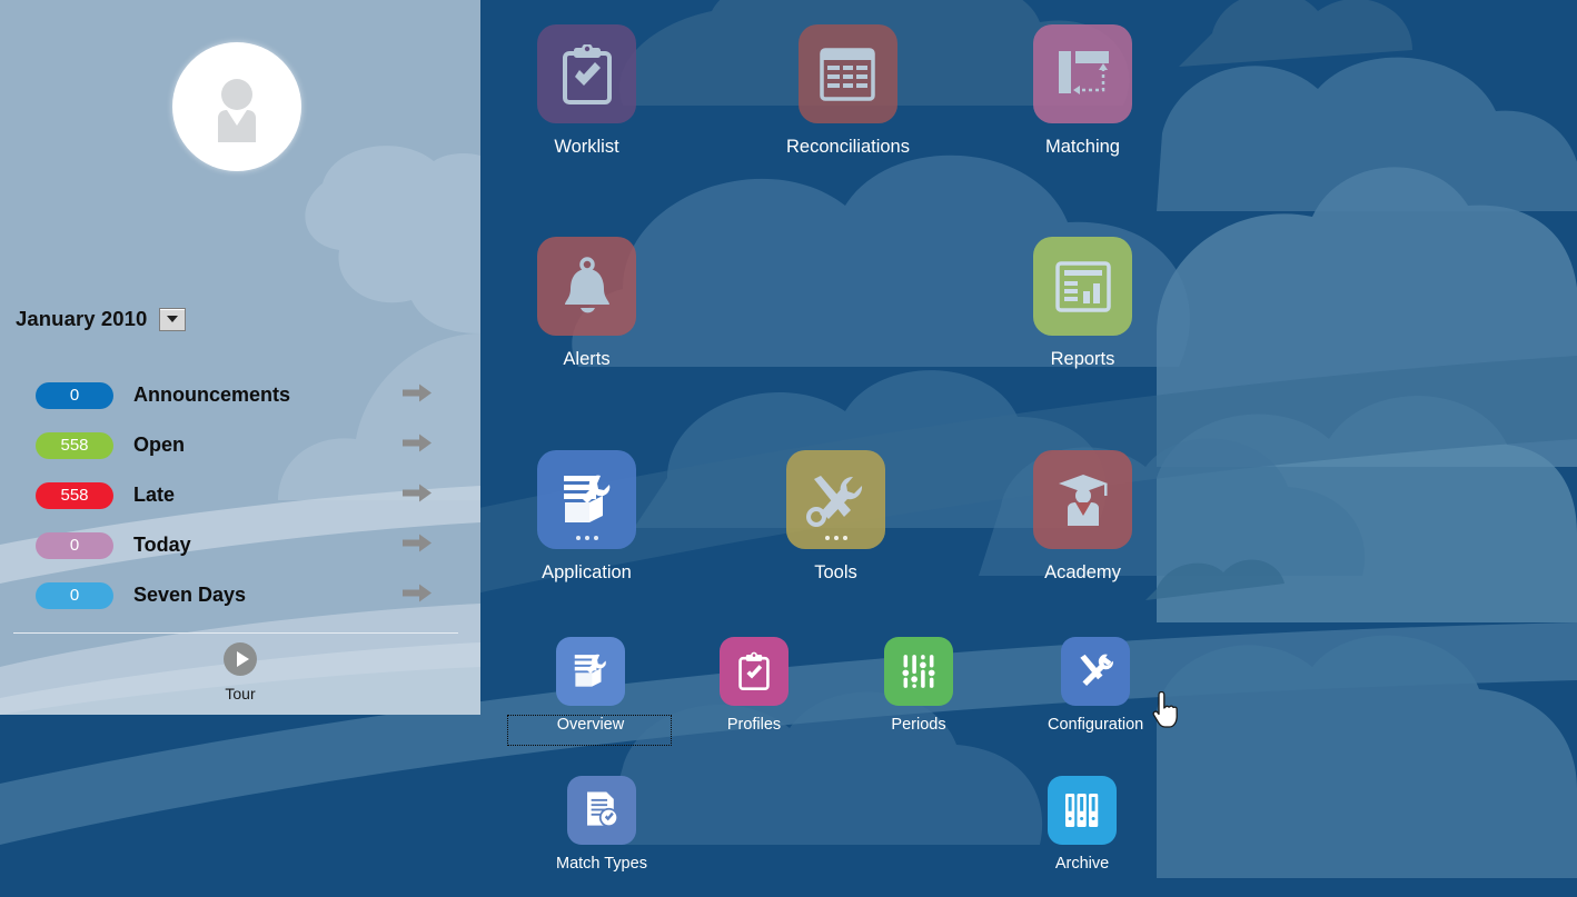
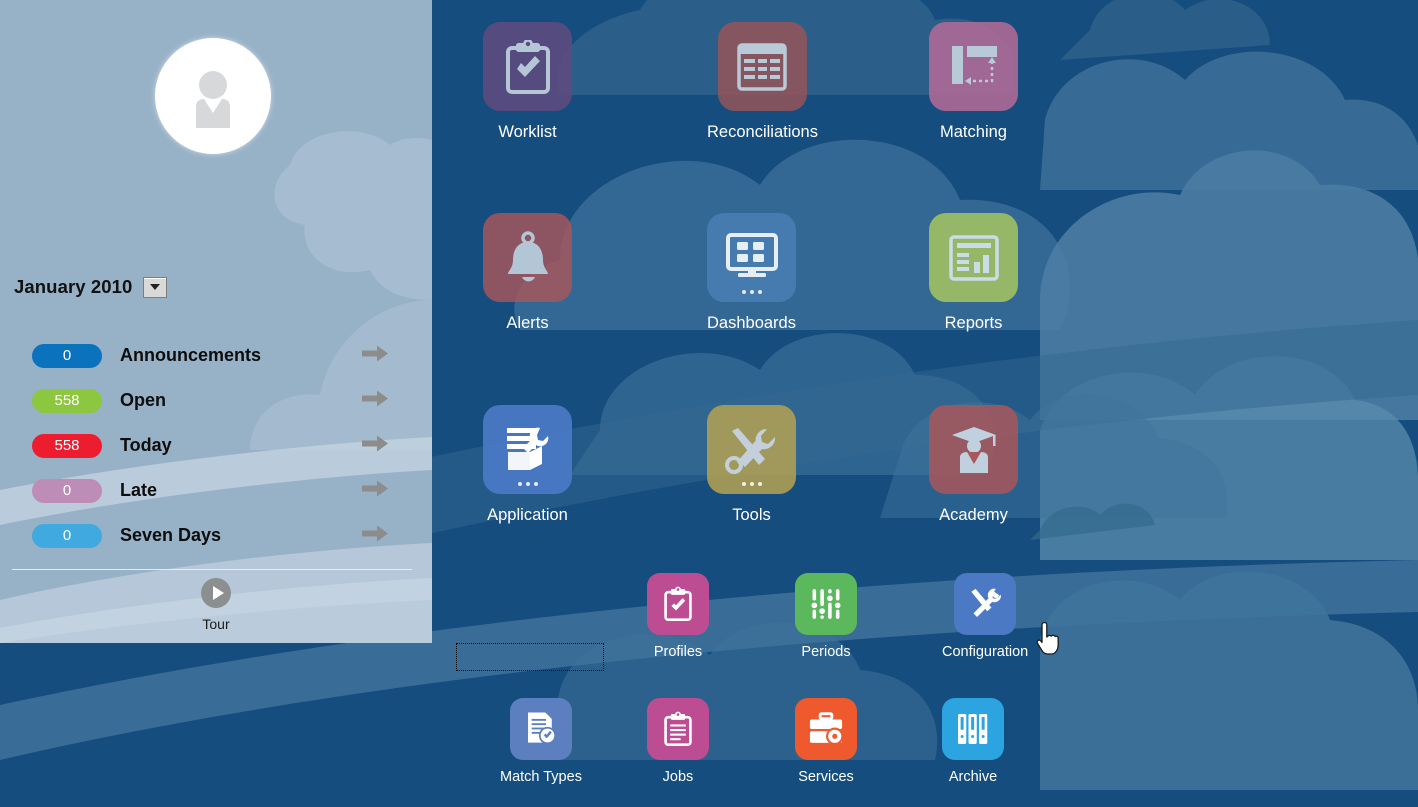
  January 2010
  0
  Announcements
  558
  Open
  558
- Late
+ Today
  0
- Today
+ Late
  0
  Seven Days
  Tour
  Worklist
  Reconciliations
  Matching
  Alerts
+ Dashboards
  Reports
  Application
  Tools
  Academy
- Overview
  Profiles
  Periods
  Configuration
  Match Types
+ Jobs
+ Services
  Archive
